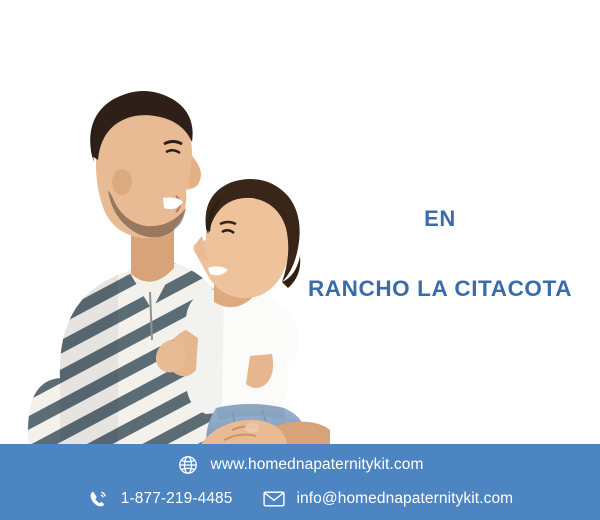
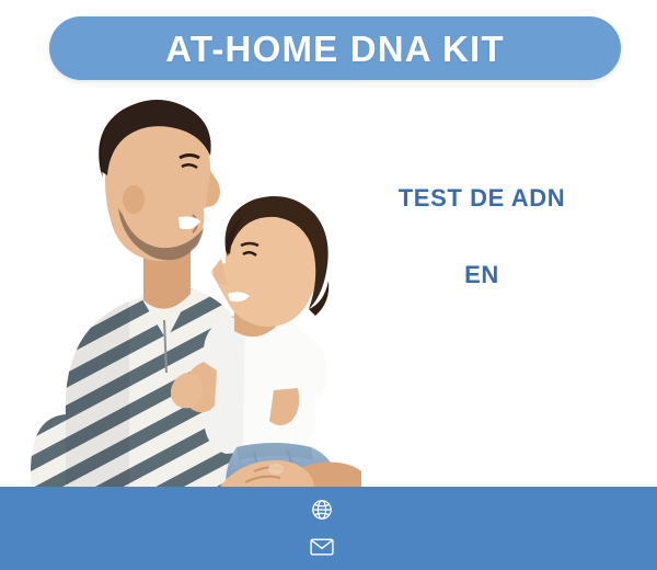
+ AT-HOME DNA KIT
+ TEST DE ADN
  EN
- RANCHO LA CITACOTA
- www.homednapaternitykit.com
- 1-877-219-4485
- info@homednapaternitykit.com
